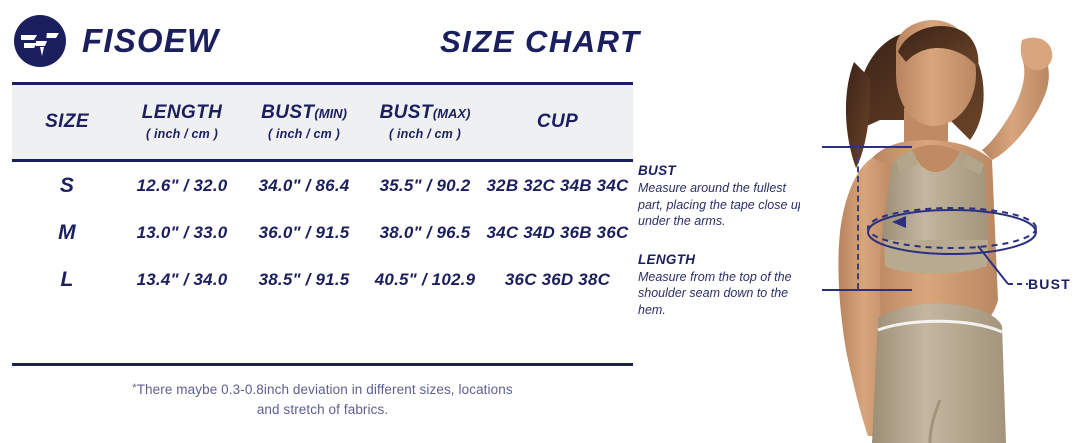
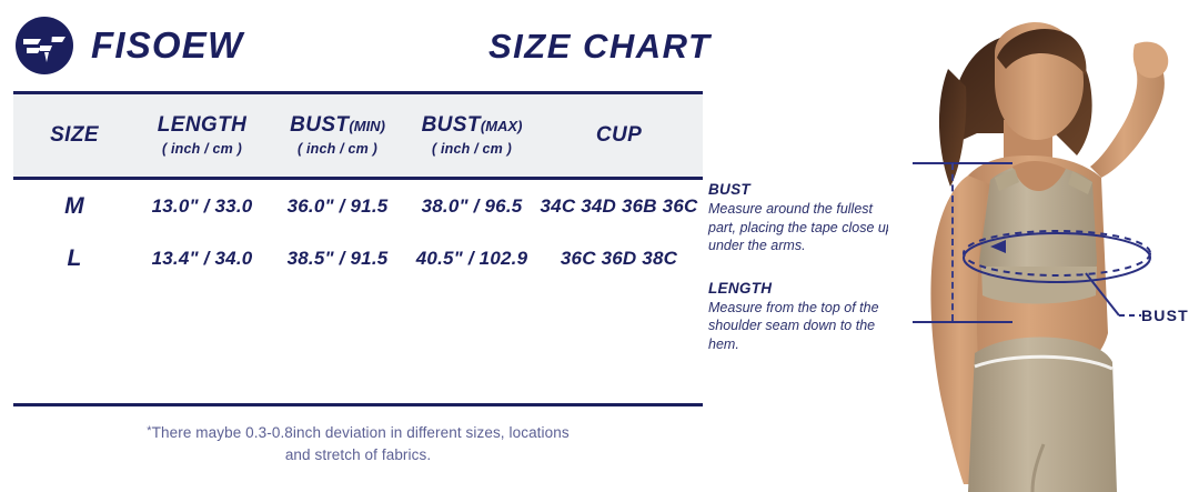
  FISOEW
  SIZE CHART
  SIZE
  LENGTH
  ( inch / cm )
  BUST(MIN)
  ( inch / cm )
  BUST(MAX)
  ( inch / cm )
  CUP
- S
- 12.6" / 32.0
- 34.0" / 86.4
- 35.5" / 90.2
- 32B 32C 34B 34C
  M
  13.0" / 33.0
  36.0" / 91.5
  38.0" / 96.5
  34C 34D 36B 36C
  L
  13.4" / 34.0
  38.5" / 91.5
  40.5" / 102.9
  36C 36D 38C
  *There maybe 0.3-0.8inch deviation in different sizes, locations
  and stretch of fabrics.
  BUST
  Measure around the fullest part, placing the tape close u under the arms.
  LENGTH
  Measure from the top of the shoulder seam down to the hem.
  BUST
